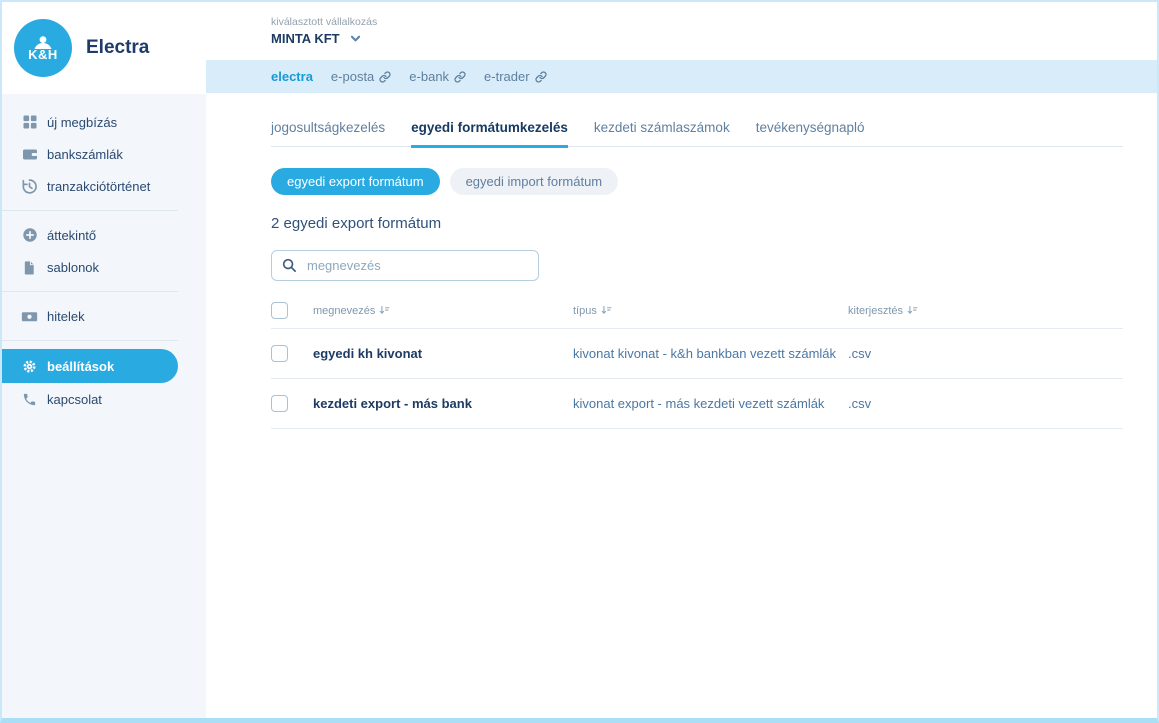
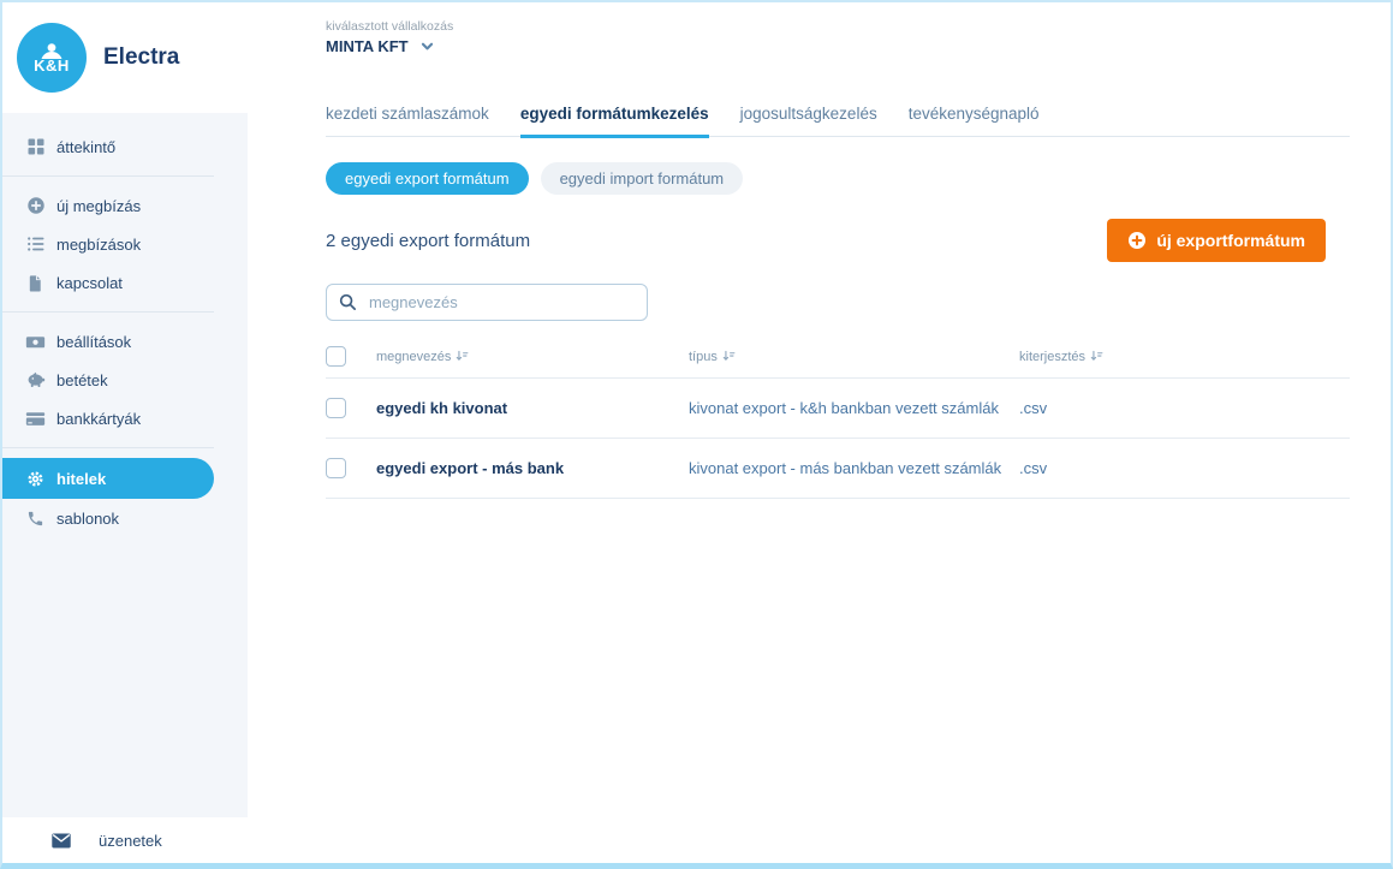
  K&H
  Electra
- új megbízás
+ áttekintő
- bankszámlák
- tranzakciótörténet
- áttekintő
+ új megbízás
+ megbízások
- sablonok
+ kapcsolat
- hitelek
+ beállítások
+ betétek
+ bankkártyák
- beállítások
+ hitelek
- kapcsolat
+ sablonok
  kiválasztott vállalkozás
  MINTA KFT
- electra
- e-posta
- e-bank
- e-trader
- jogosultságkezelés
+ kezdeti számlaszámok
  egyedi formátumkezelés
- kezdeti számlaszámok
+ jogosultságkezelés
  tevékenységnapló
  egyedi export formátum
  egyedi import formátum
  2 egyedi export formátum
+ új exportformátum
  megnevezés
  megnevezés
  típus
  kiterjesztés
  egyedi kh kivonat
- kivonat kivonat - k&h bankban vezett számlák
+ kivonat export - k&h bankban vezett számlák
  .csv
- kezdeti export - más bank
+ egyedi export - más bank
- kivonat export - más kezdeti vezett számlák
+ kivonat export - más bankban vezett számlák
  .csv
+ üzenetek
